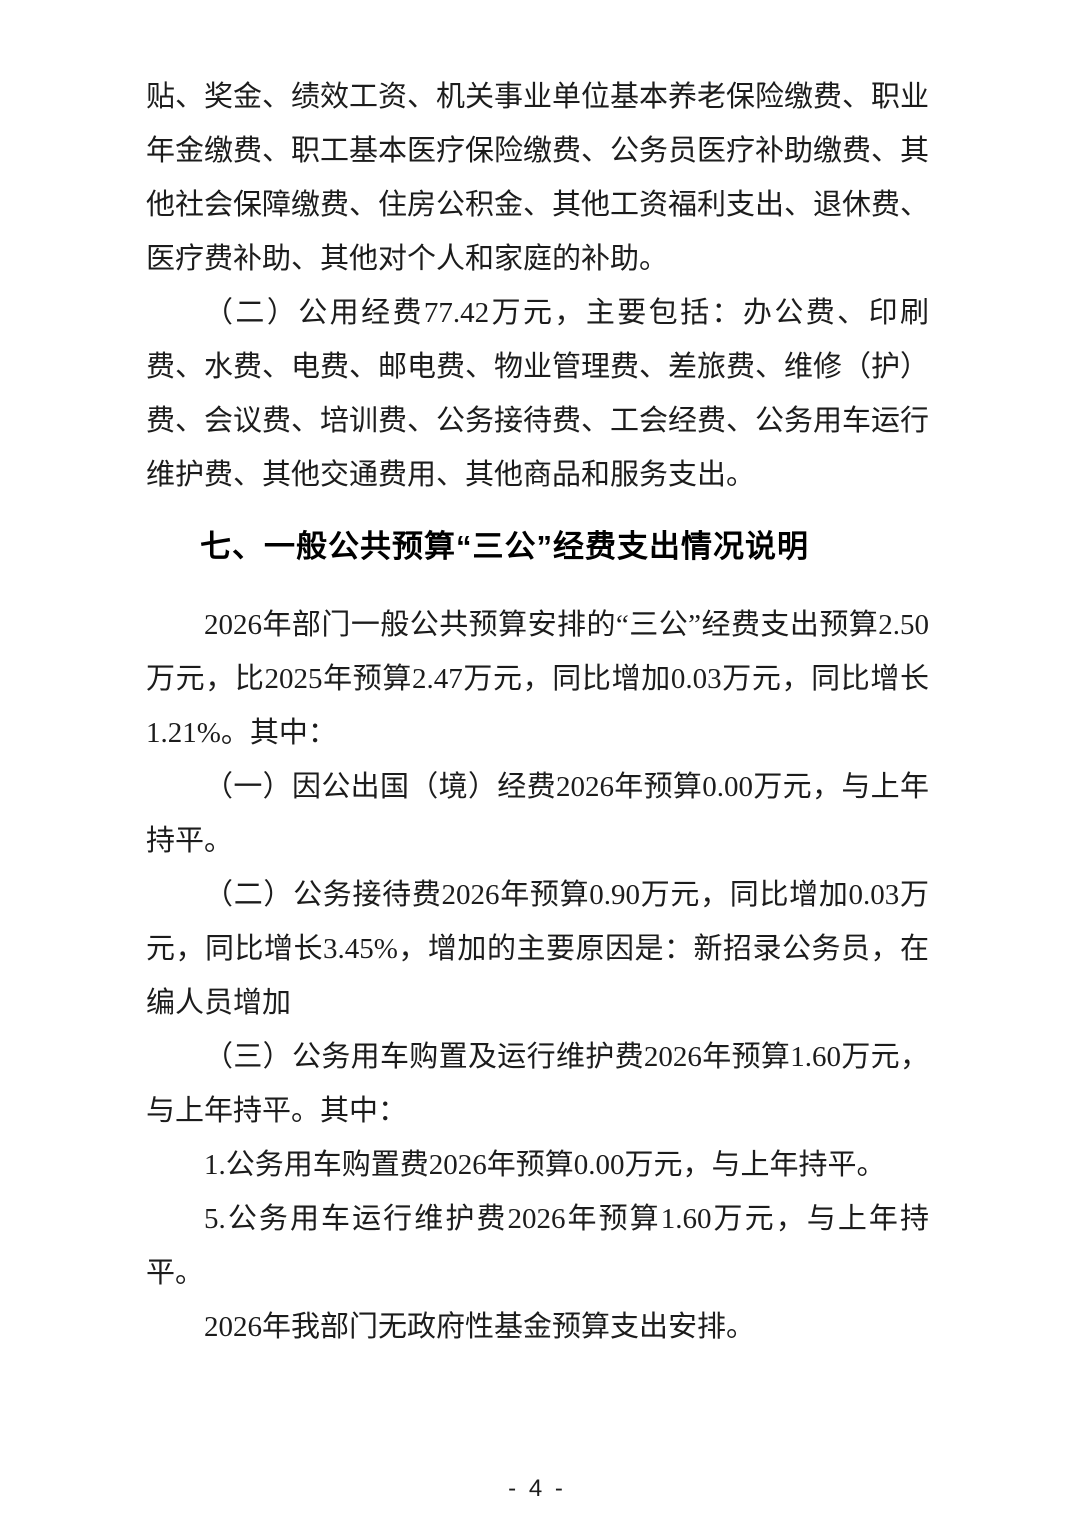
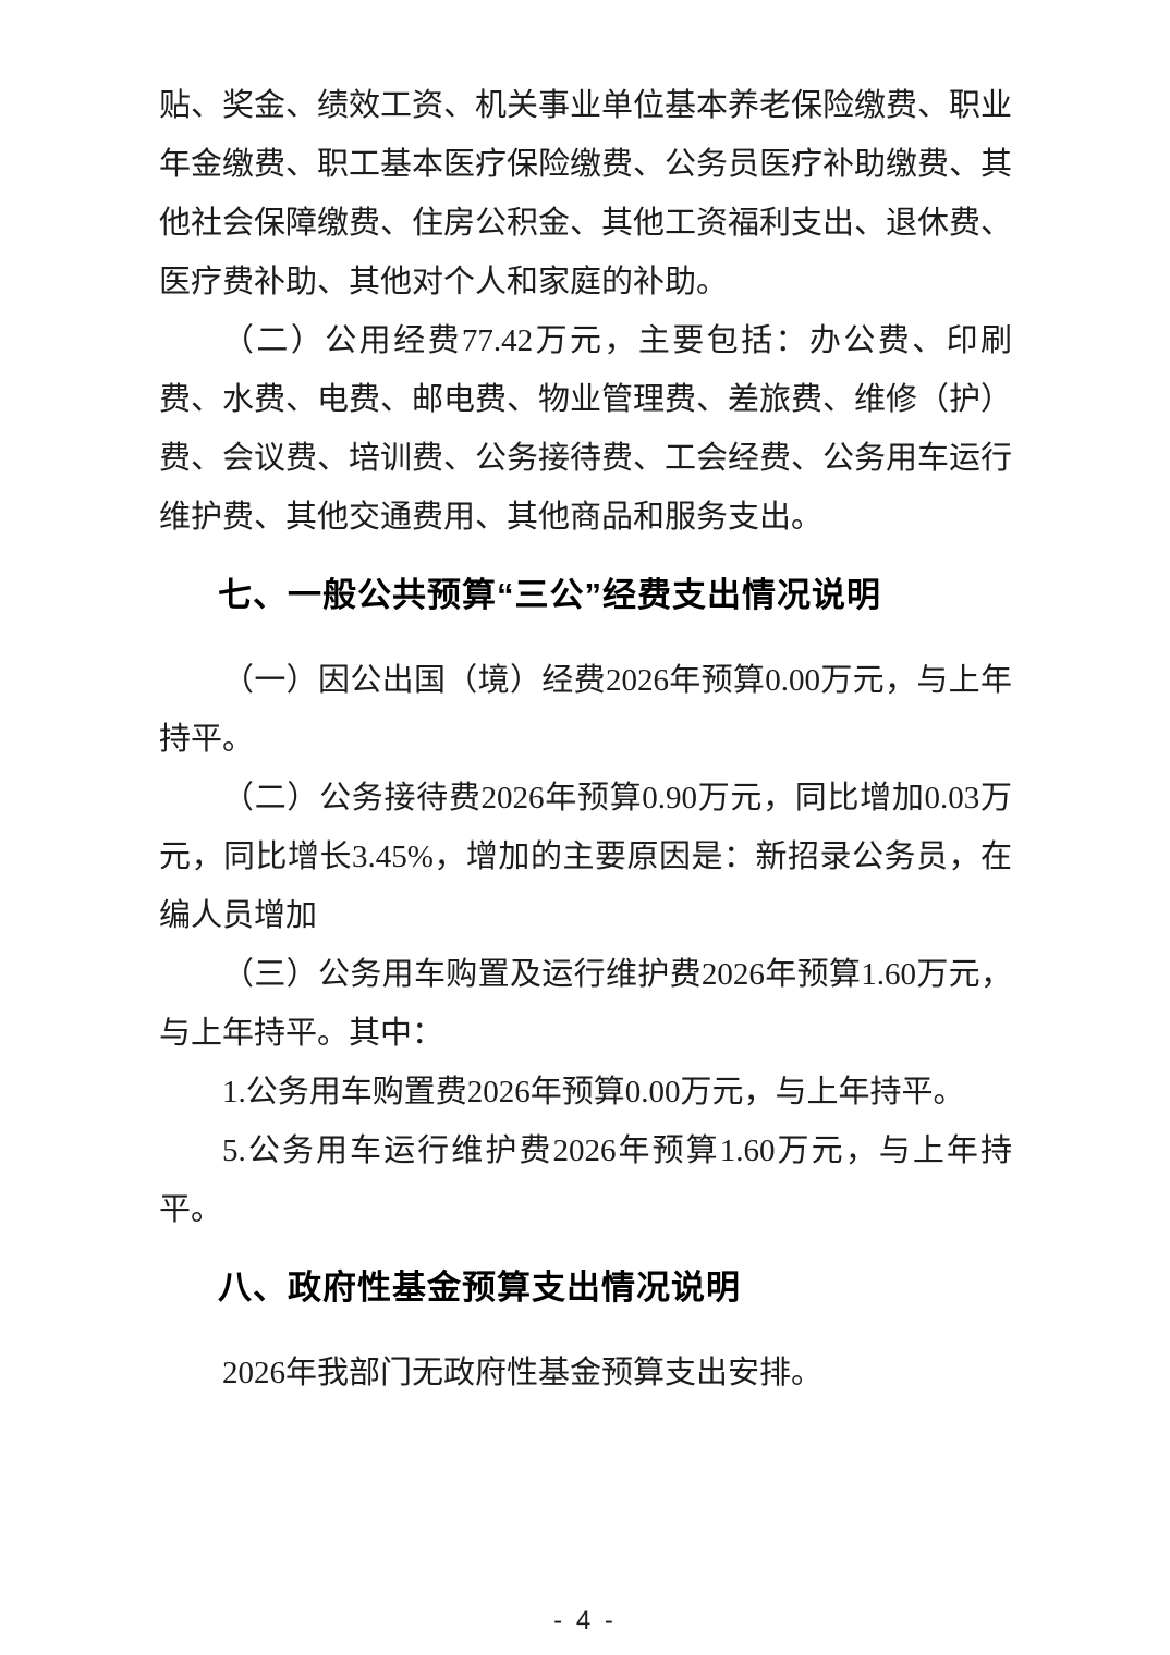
  贴、奖金、绩效工资、机关事业单位基本养老保险缴费、职业年金缴费、职工基本医疗保险缴费、公务员医疗补助缴费、其他社会保障缴费、住房公积金、其他工资福利支出、退休费、医疗费补助、其他对个人和家庭的补助。
  （二）公用经费77.42万元，主要包括：办公费、印刷费、水费、电费、邮电费、物业管理费、差旅费、维修（护）费、会议费、培训费、公务接待费、工会经费、公务用车运行维护费、其他交通费用、其他商品和服务支出。
  七、一般公共预算“三公”经费支出情况说明
- 2026年部门一般公共预算安排的“三公”经费支出预算2.50万元，比2025年预算2.47万元，同比增加0.03万元，同比增长1.21%。其中：
  （一）因公出国（境）经费2026年预算0.00万元，与上年持平。
  （二）公务接待费2026年预算0.90万元，同比增加0.03万元，同比增长3.45%，增加的主要原因是：新招录公务员，在编人员增加
  （三）公务用车购置及运行维护费2026年预算1.60万元，与上年持平。其中：
  1.公务用车购置费2026年预算0.00万元，与上年持平。
  5.公务用车运行维护费2026年预算1.60万元，与上年持平。
+ 八、政府性基金预算支出情况说明
  2026年我部门无政府性基金预算支出安排。
  - 4 -
